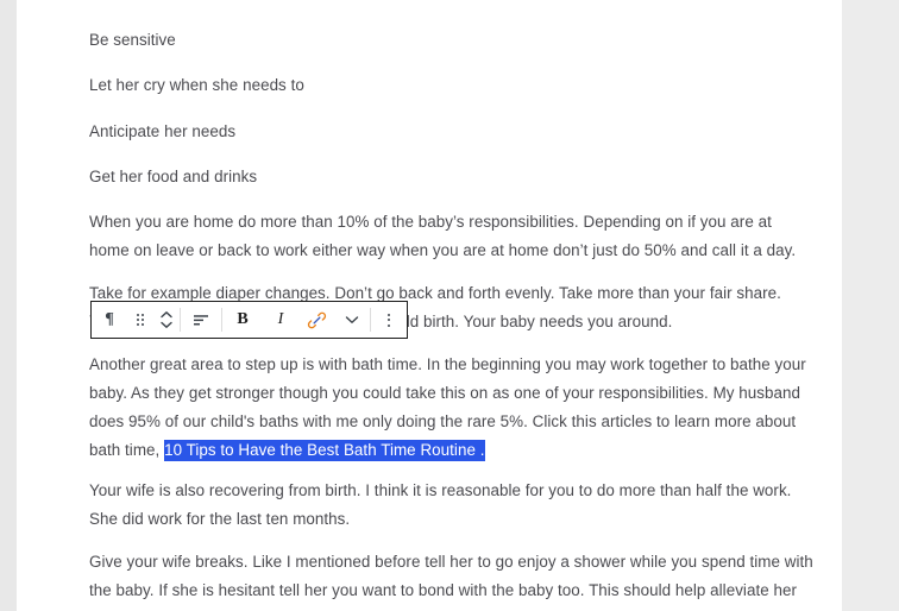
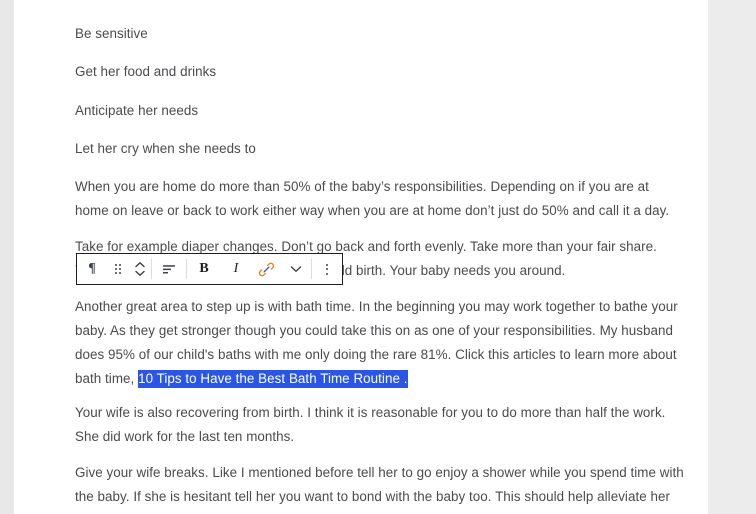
  Be sensitive
- Let her cry when she needs to
+ Get her food and drinks
  Anticipate her needs
- Get her food and drinks
+ Let her cry when she needs to
- When you are home do more than 10% of the baby’s responsibilities. Depending on if you are at home on leave or back to work either way when you are at home don’t just do 50% and call it a day.
+ When you are home do more than 50% of the baby’s responsibilities. Depending on if you are at home on leave or back to work either way when you are at home don’t just do 50% and call it a day.
  Take for example diaper changes. Don’t go back and forth evenly. Take more than your fair share. ld birth. Your baby needs you around.
- Another great area to step up is with bath time. In the beginning you may work together to bathe your baby. As they get stronger though you could take this on as one of your responsibilities. My husband does 95% of our child's baths with me only doing the rare 5%. Click this articles to learn more about bath time, 10 Tips to Have the Best Bath Time Routine .
+ Another great area to step up is with bath time. In the beginning you may work together to bathe your baby. As they get stronger though you could take this on as one of your responsibilities. My husband does 95% of our child's baths with me only doing the rare 81%. Click this articles to learn more about bath time, 10 Tips to Have the Best Bath Time Routine .
  Your wife is also recovering from birth. I think it is reasonable for you to do more than half the work. She did work for the last ten months.
  Give your wife breaks. Like I mentioned before tell her to go enjoy a shower while you spend time with the baby. If she is hesitant tell her you want to bond with the baby too. This should help alleviate her
  ¶
  B
  I
